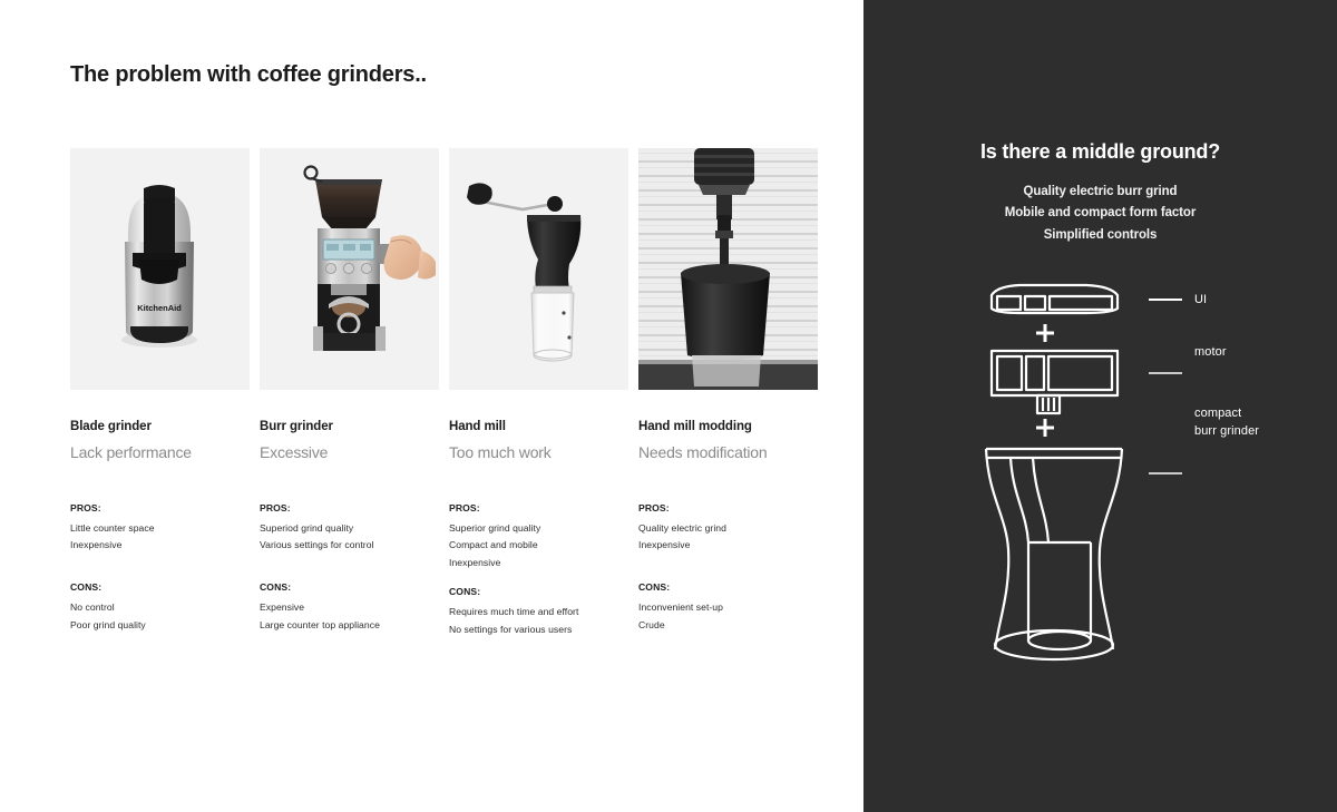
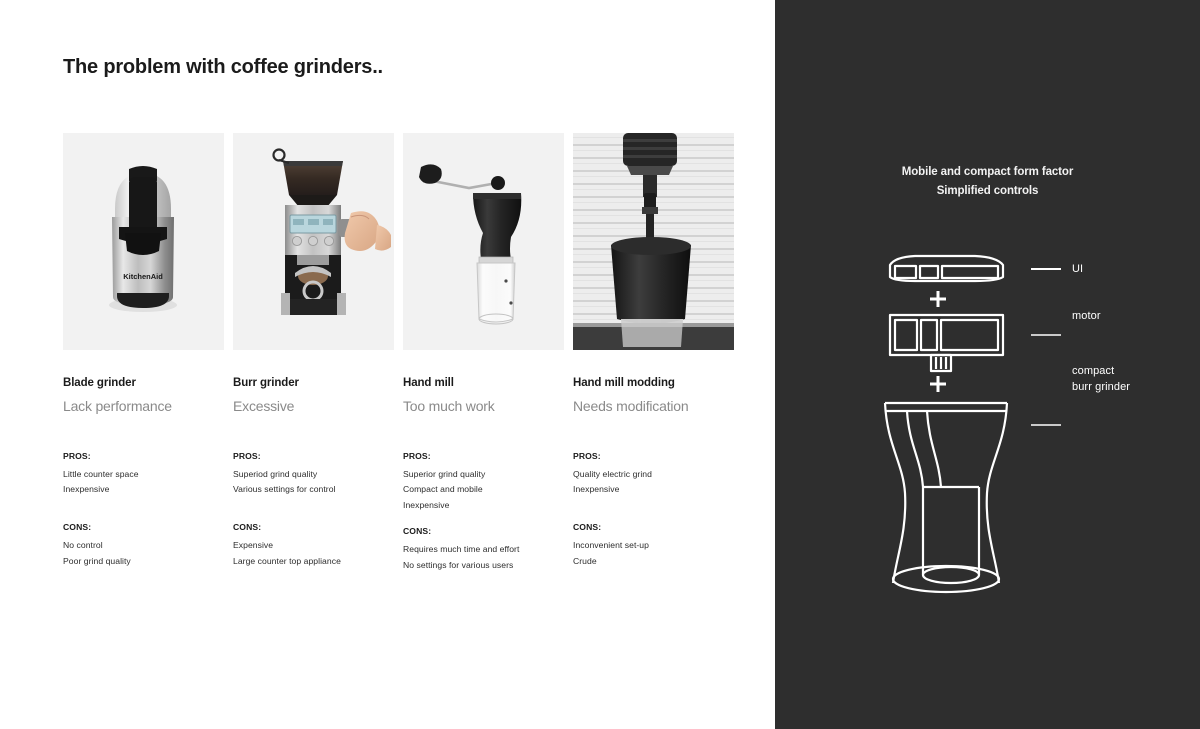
  The problem with coffee grinders..
  KitchenAid
  Blade grinder
  Lack performance
  PROS:
  Little counter space
  Inexpensive
  CONS:
  No control
  Poor grind quality
  Burr grinder
  Excessive
  PROS:
  Superiod grind quality
  Various settings for control
  CONS:
  Expensive
  Large counter top appliance
  Hand mill
  Too much work
  PROS:
  Superior grind quality
  Compact and mobile
  Inexpensive
  CONS:
  Requires much time and effort
  No settings for various users
  Hand mill modding
  Needs modification
  PROS:
  Quality electric grind
  Inexpensive
  CONS:
  Inconvenient set-up
  Crude
- Is there a middle ground?
- Quality electric burr grind
  Mobile and compact form factor
  Simplified controls
  UI
  motor
  compact
  burr grinder
